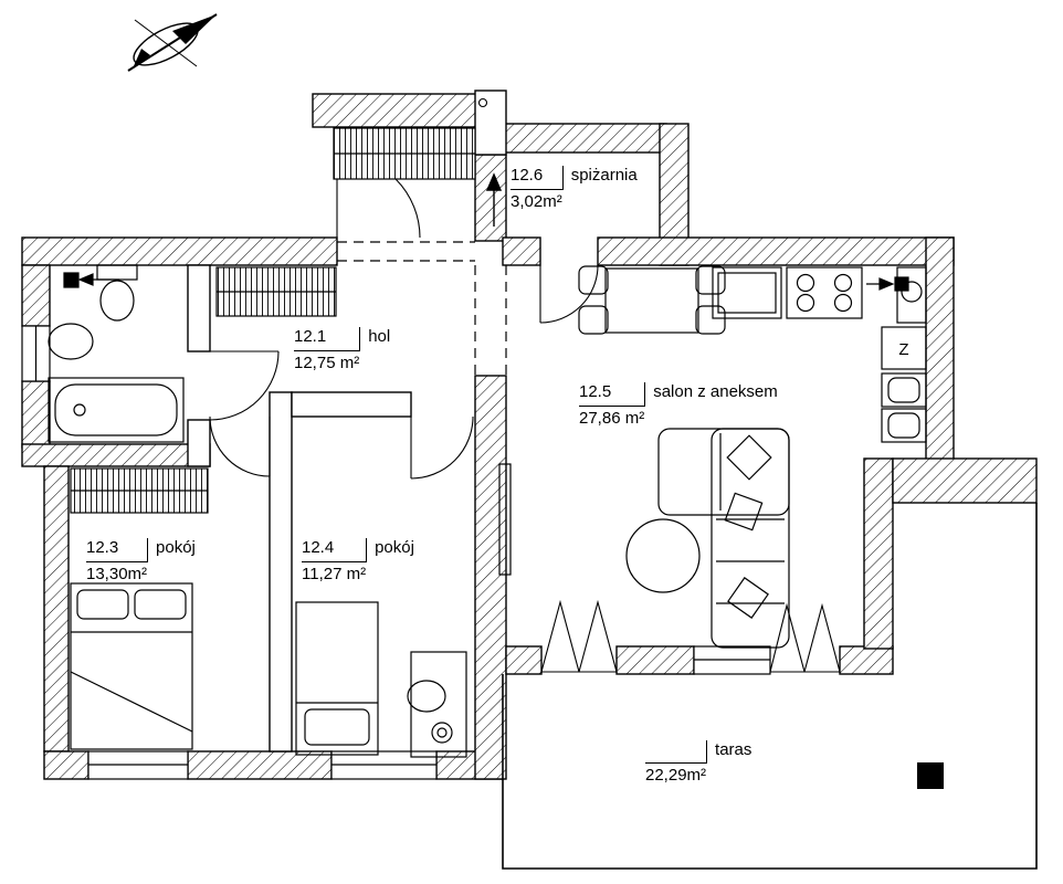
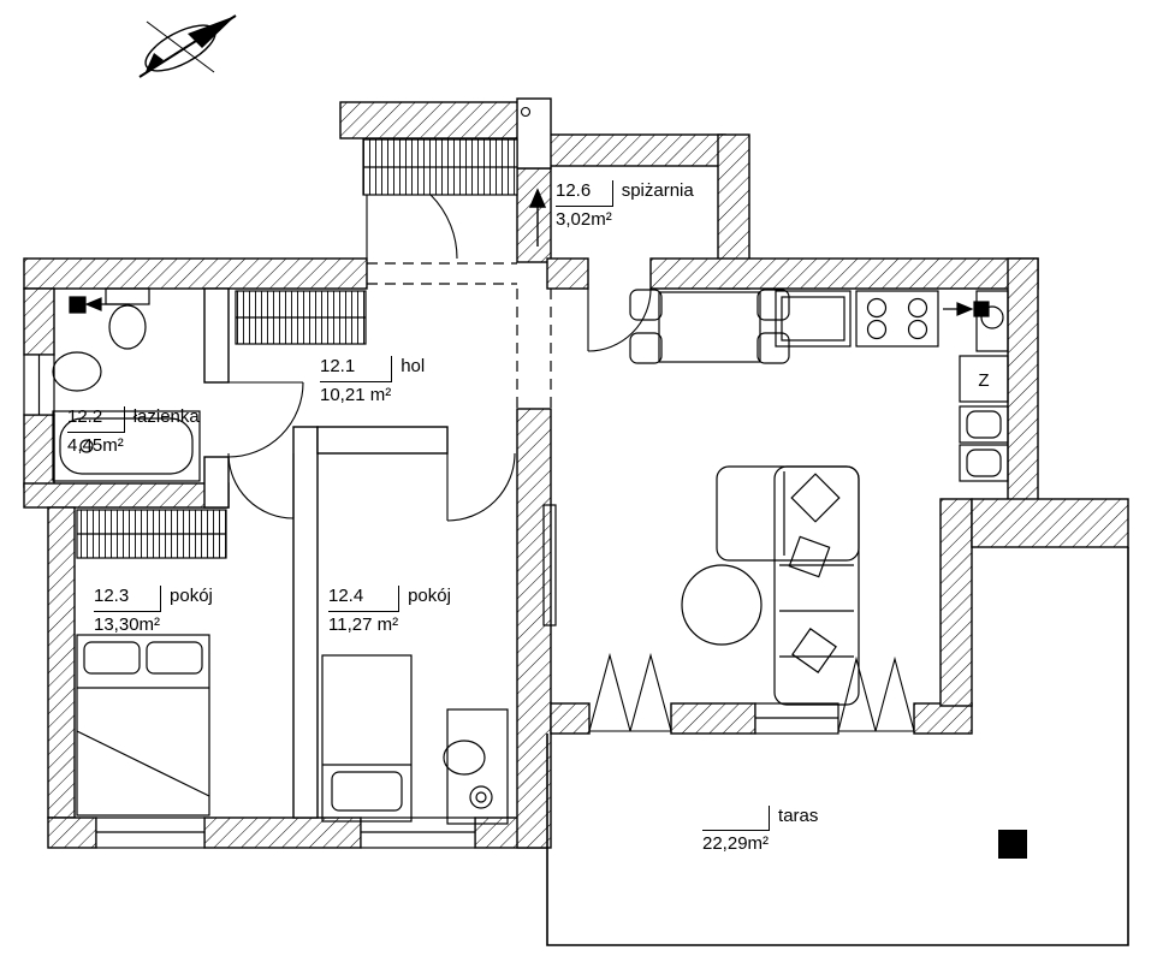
  Z
  12.1
  hol
- 12,75 m²
+ 10,21 m²
+ 12.2
+ łazienka
+ 4,45m²
  12.3
  pokój
  13,30m²
  12.4
  pokój
  11,27 m²
- 12.5
- salon z aneksem
- 27,86 m²
  12.6
  spiżarnia
  3,02m²
  taras
  22,29m²
